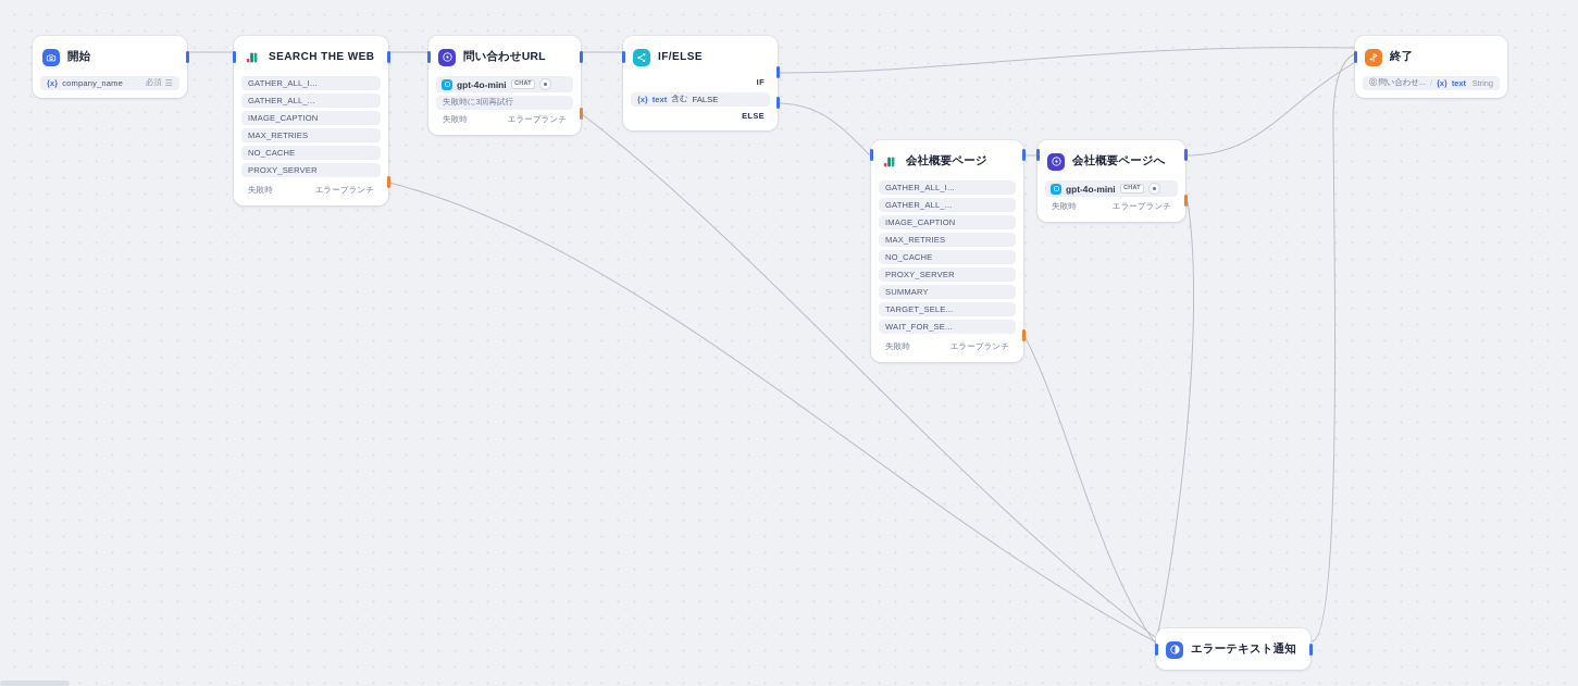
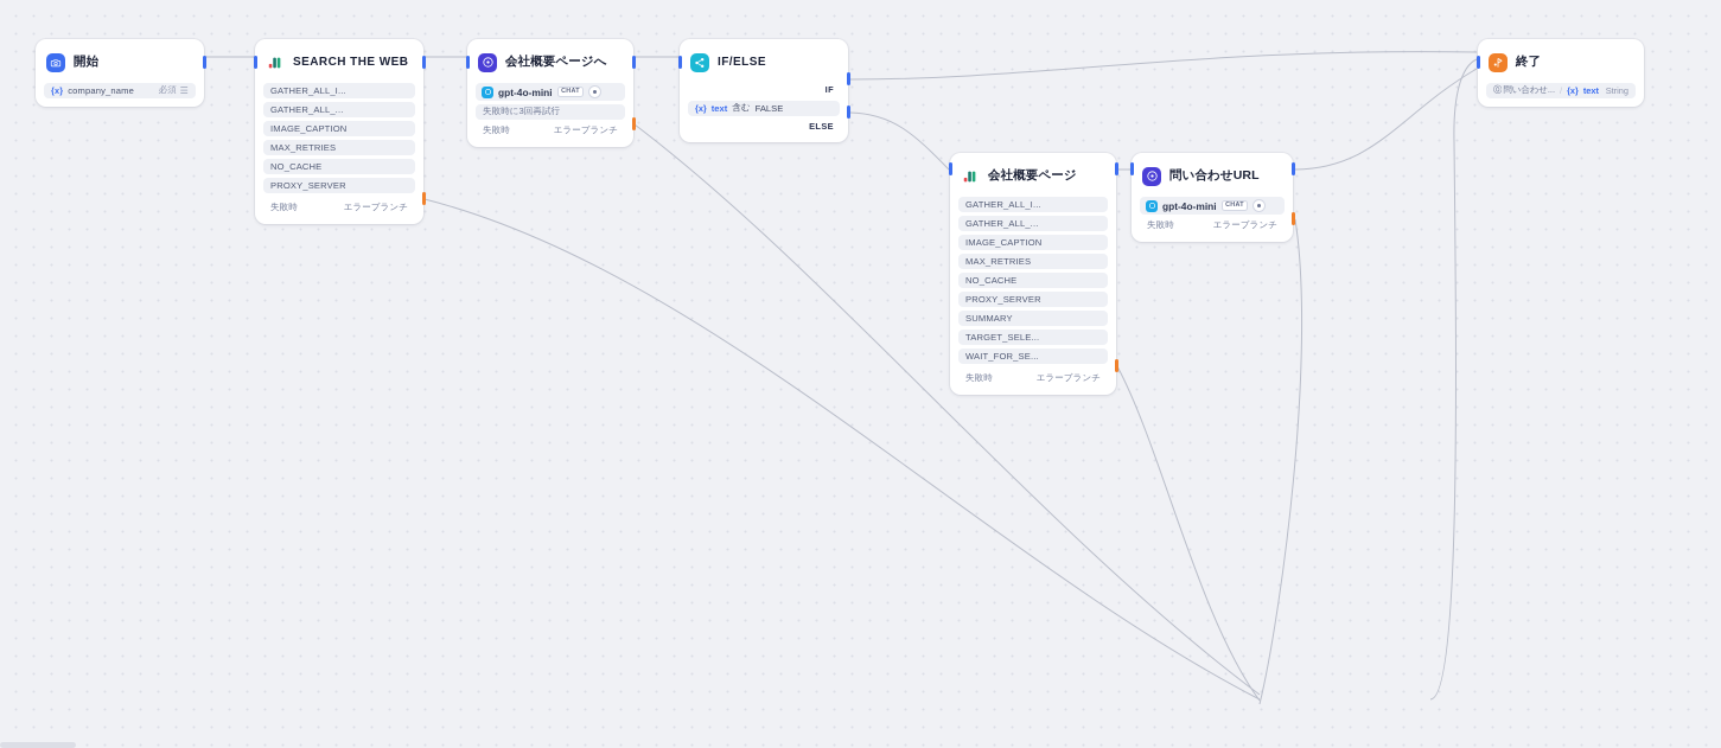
  開始
  {x}
  company_name
  必須
  ☰
  SEARCH THE WEB
  GATHER_ALL_I...
  GATHER_ALL_...
  IMAGE_CAPTION
  MAX_RETRIES
  NO_CACHE
  PROXY_SERVER
  失敗時
  エラーブランチ
- 問い合わせURL
+ 会社概要ページへ
  gpt-4o-mini
  失敗時に3回再試行
  失敗時
  エラーブランチ
  IF/ELSE
  IF
  {x}
  text
  含む
  FALSE
  ELSE
  会社概要ページ
  GATHER_ALL_I...
  GATHER_ALL_...
  IMAGE_CAPTION
  MAX_RETRIES
  NO_CACHE
  PROXY_SERVER
  SUMMARY
  TARGET_SELE...
  WAIT_FOR_SE...
  失敗時
  エラーブランチ
- 会社概要ページへ
+ 問い合わせURL
  gpt-4o-mini
  失敗時
  エラーブランチ
  終了
  ⓪
  問い合わせ...
  /
  {x}
  text
  String
- エラーテキスト通知
